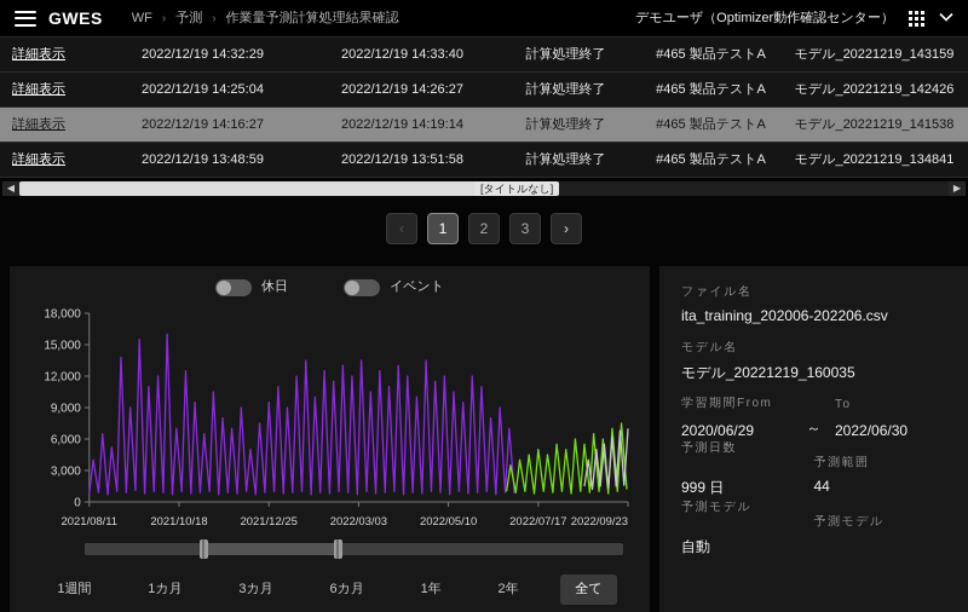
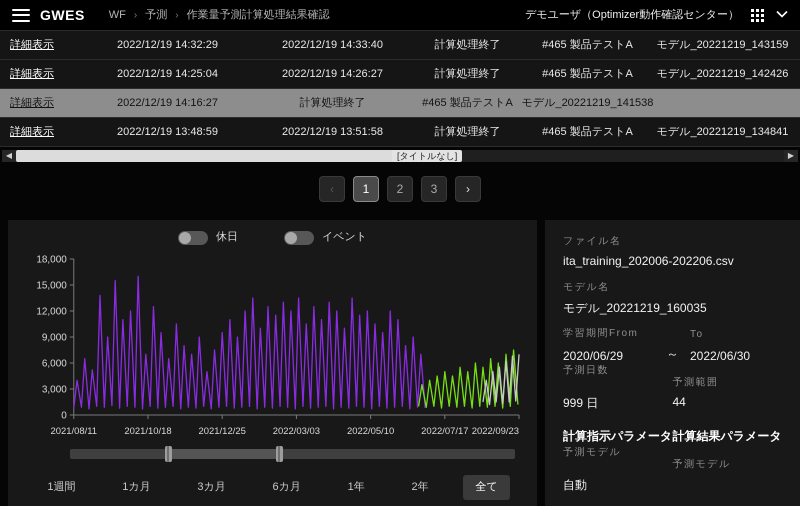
  GWES
  WF
  ›
  予測
  ›
  作業量予測計算処理結果確認
  デモユーザ（Optimizer動作確認センター）
  詳細表示
  2022/12/19 14:32:29
  2022/12/19 14:33:40
  計算処理終了
  #465 製品テストA
  モデル_20221219_143159
  詳細表示
  2022/12/19 14:25:04
  2022/12/19 14:26:27
  計算処理終了
  #465 製品テストA
  モデル_20221219_142426
  詳細表示
  2022/12/19 14:16:27
- 2022/12/19 14:19:14
  計算処理終了
  #465 製品テストA
  モデル_20221219_141538
  詳細表示
  2022/12/19 13:48:59
  2022/12/19 13:51:58
  計算処理終了
  #465 製品テストA
  モデル_20221219_134841
  ◀
  ▶
  [タイトルなし]
  ‹
  1
  2
  3
  ›
  休日
  イベント
  0
  3,000
  6,000
  9,000
  12,000
  15,000
  18,000
  2021/08/11
  2021/10/18
  2021/12/25
  2022/03/03
  2022/05/10
  2022/07/17
  2022/09/23
  1週間
  1カ月
  3カ月
  6カ月
  1年
  2年
  全て
  ファイル名
  ita_training_202006-202206.csv
  モデル名
  モデル_20221219_160035
  学習期間From
  To
  2020/06/29
  ～
  2022/06/30
  予測日数
  予測範囲
  999 日
  44
+ 計算指示パラメータ
+ 計算結果パラメータ
  予測モデル
  予測モデル
  自動
